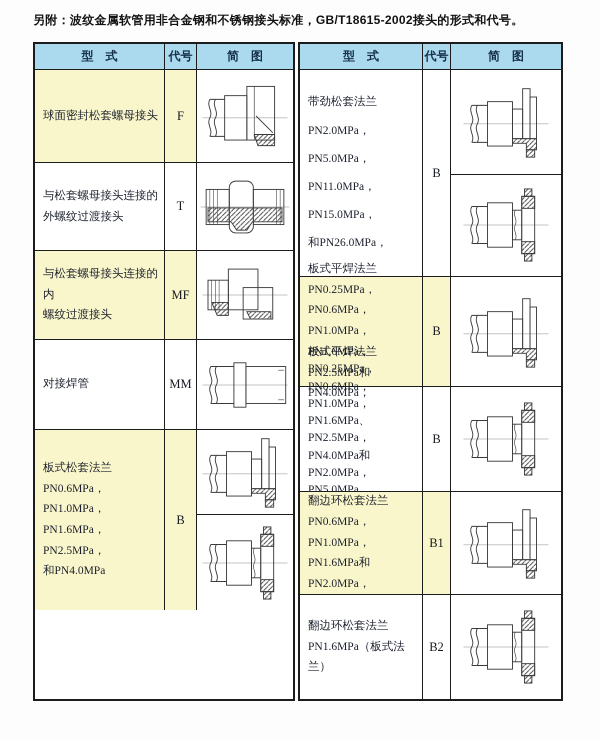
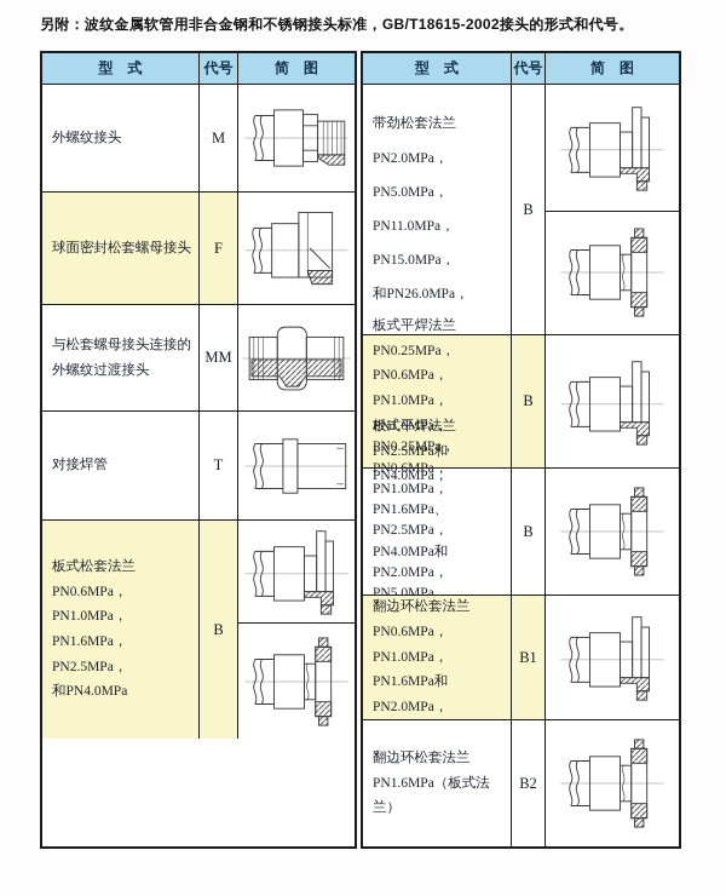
  另附：波纹金属软管用非合金钢和不锈钢接头标准，GB/T18615-2002接头的形式和代号。
  型 式
  代号
  简 图
+ 外螺纹接头
+ M
  球面密封松套螺母接头
  F
  与松套螺母接头连接的
  外螺纹过渡接头
- T
+ MM
- 与松套螺母接头连接的内
- 螺纹过渡接头
- MF
  对接焊管
- MM
+ T
  板式松套法兰
  PN0.6MPa，PN1.0MPa，
  PN1.6MPa，PN2.5MPa，
  和PN4.0MPa
  B
  型 式
  代号
  简 图
  带劲松套法兰
  PN2.0MPa，PN5.0MPa，
  PN11.0MPa，PN15.0MPa，
  和PN26.0MPa，
  B
  板式平焊法兰
  PN0.25MPa，PN0.6MPa，
  PN1.0MPa，PN1.6MPa，
  PN2.5MPa和PN4.0MPa，
  B
  板式平焊法兰
  PN0.25MPa，PN0.6MPa，
  PN1.0MPa，PN1.6MPa、
  PN2.5MPa，PN4.0MPa和
  PN2.0MPa，PN5.0MPa，
  B
  翻边环松套法兰
  PN0.6MPa，PN1.0MPa，
  PN1.6MPa和PN2.0MPa，
  B1
  翻边环松套法兰
  PN1.6MPa（板式法兰）
  B2
